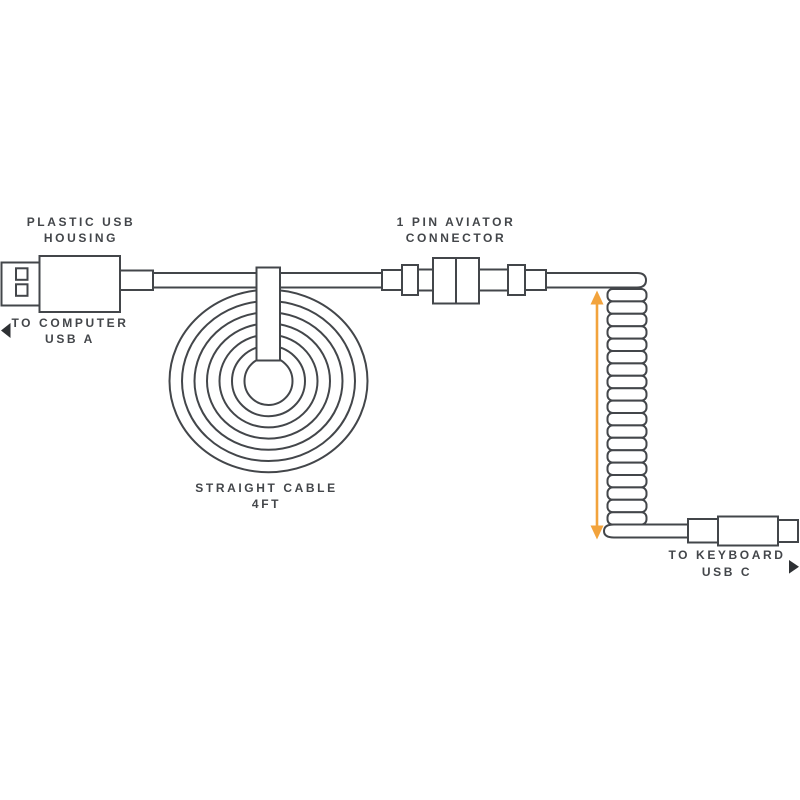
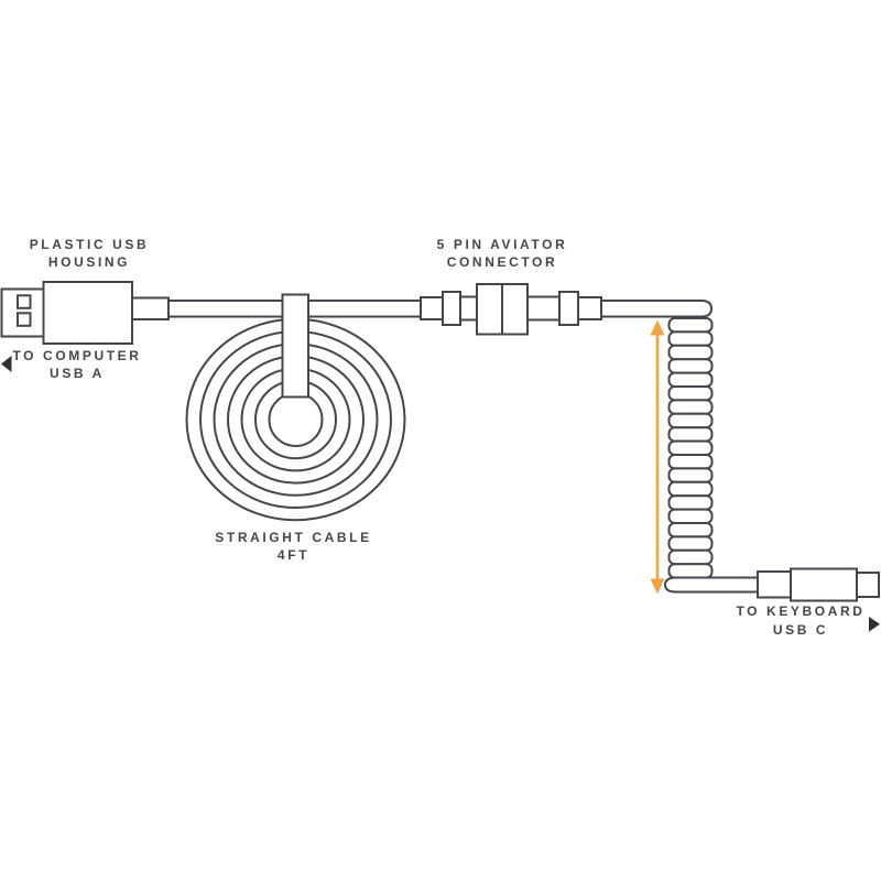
  PLASTIC USB
  HOUSING
  TO COMPUTER
  USB A
- 1 PIN AVIATOR
+ 5 PIN AVIATOR
  CONNECTOR
  STRAIGHT CABLE
  4FT
  TO KEYBOARD
  USB C
